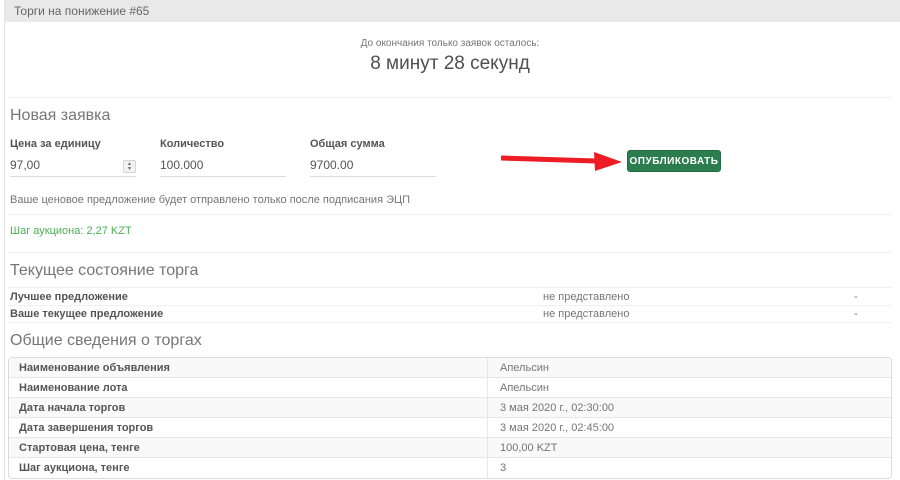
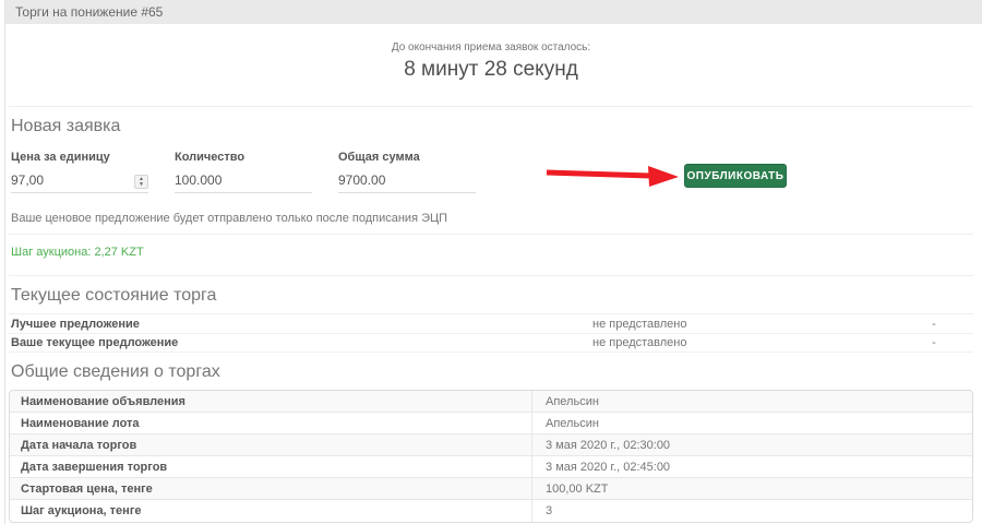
  Торги на понижение #65
- До окончания только заявок осталось:
+ До окончания приема заявок осталось:
  8 минут 28 секунд
  Новая заявка
  Цена за единицу
  97,00
  Количество
  100.000
  Общая сумма
  9700.00
  ОПУБЛИКОВАТЬ
  Ваше ценовое предложение будет отправлено только после подписания ЭЦП
  Шаг аукциона: 2,27 KZT
  Текущее состояние торга
  Лучшее предложение
  не представлено
  -
  Ваше текущее предложение
  не представлено
  -
  Общие сведения о торгах
  Наименование объявления
  Апельсин
  Наименование лота
  Апельсин
  Дата начала торгов
  3 мая 2020 г., 02:30:00
  Дата завершения торгов
  3 мая 2020 г., 02:45:00
  Стартовая цена, тенге
  100,00 KZT
  Шаг аукциона, тенге
  3
